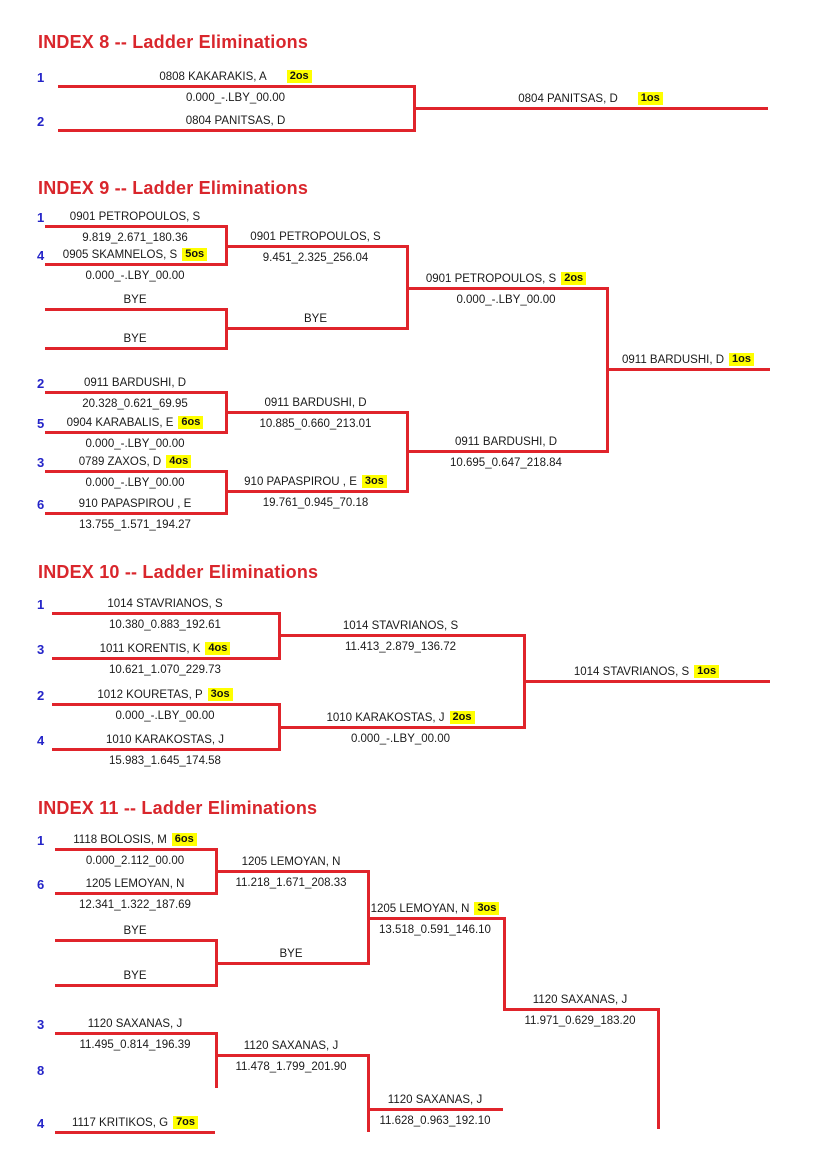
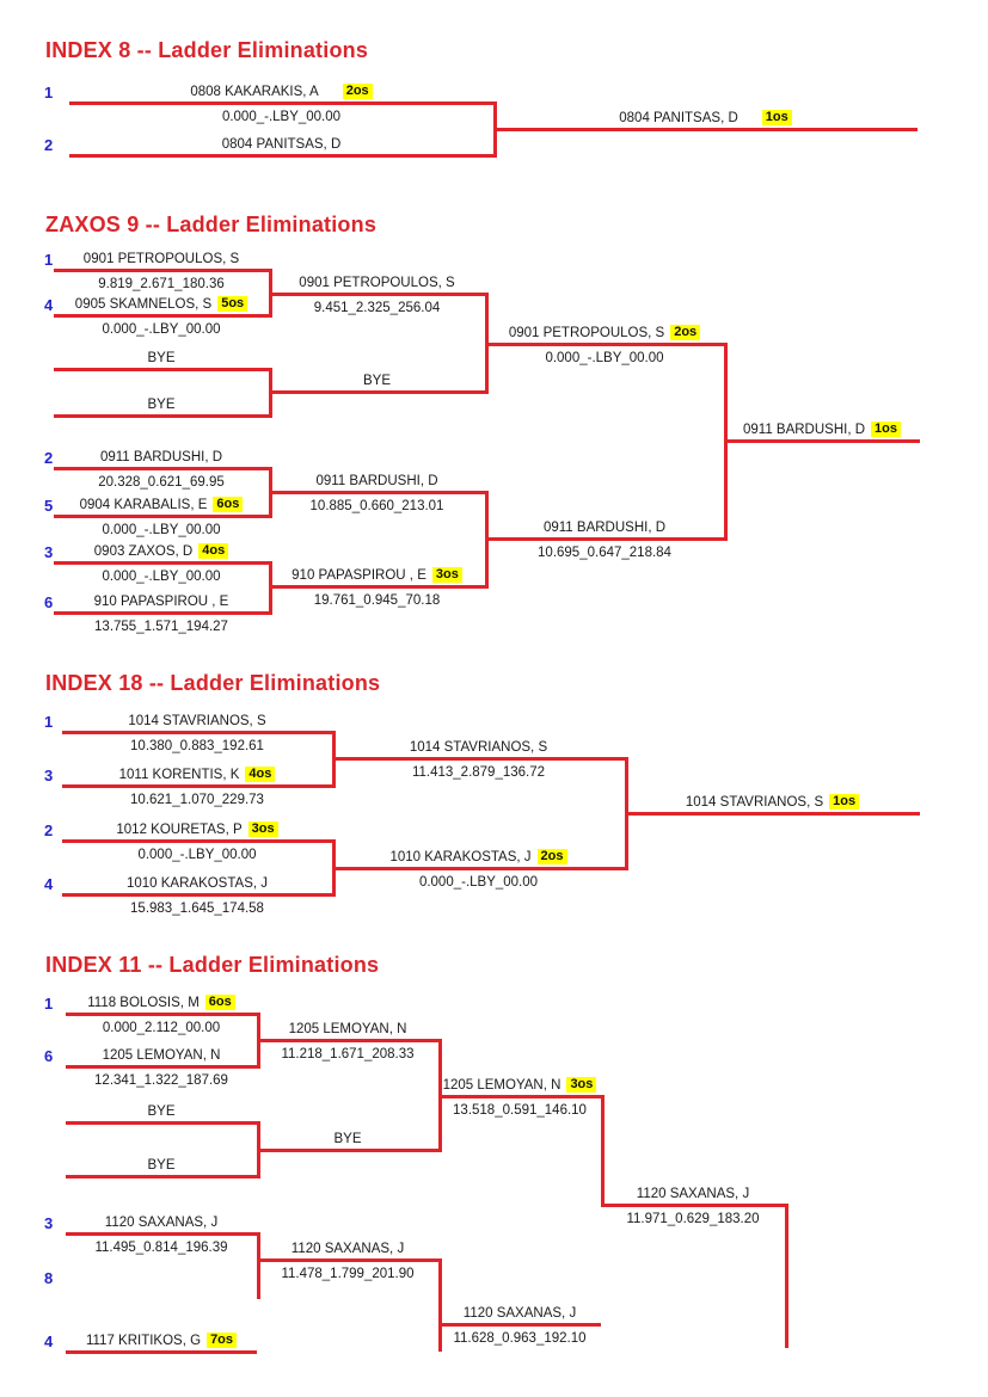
  INDEX 8 -- Ladder Eliminations
  1
  2
  0808 KAKARAKIS, A
  2os
  0.000_-.LBY_00.00
  0804 PANITSAS, D
  0804 PANITSAS, D
  1os
- INDEX 9 -- Ladder Eliminations
+ ZAXOS 9 -- Ladder Eliminations
  1
  4
  2
  5
  3
  6
  0901 PETROPOULOS, S
  9.819_2.671_180.36
  0905 SKAMNELOS, S
  5os
  0.000_-.LBY_00.00
  BYE
  BYE
  0911 BARDUSHI, D
  20.328_0.621_69.95
  0904 KARABALIS, E
  6os
  0.000_-.LBY_00.00
- 0789 ZAXOS, D
+ 0903 ZAXOS, D
  4os
  0.000_-.LBY_00.00
  910 PAPASPIROU , E
  13.755_1.571_194.27
  0901 PETROPOULOS, S
  9.451_2.325_256.04
  BYE
  0911 BARDUSHI, D
  10.885_0.660_213.01
  910 PAPASPIROU , E
  3os
  19.761_0.945_70.18
  0901 PETROPOULOS, S
  2os
  0.000_-.LBY_00.00
  0911 BARDUSHI, D
  10.695_0.647_218.84
  0911 BARDUSHI, D
  1os
- INDEX 10 -- Ladder Eliminations
+ INDEX 18 -- Ladder Eliminations
  1
  3
  2
  4
  1014 STAVRIANOS, S
  10.380_0.883_192.61
  1011 KORENTIS, K
  4os
  10.621_1.070_229.73
  1012 KOURETAS, P
  3os
  0.000_-.LBY_00.00
  1010 KARAKOSTAS, J
  15.983_1.645_174.58
  1014 STAVRIANOS, S
  11.413_2.879_136.72
  1010 KARAKOSTAS, J
  2os
  0.000_-.LBY_00.00
  1014 STAVRIANOS, S
  1os
  INDEX 11 -- Ladder Eliminations
  1
  6
  3
  8
  4
  1118 BOLOSIS, M
  6os
  0.000_2.112_00.00
  1205 LEMOYAN, N
  12.341_1.322_187.69
  BYE
  BYE
  1120 SAXANAS, J
  11.495_0.814_196.39
  1117 KRITIKOS, G
  7os
  1205 LEMOYAN, N
  11.218_1.671_208.33
  BYE
  1120 SAXANAS, J
  11.478_1.799_201.90
  1205 LEMOYAN, N
  3os
  13.518_0.591_146.10
  1120 SAXANAS, J
  11.628_0.963_192.10
  1120 SAXANAS, J
  11.971_0.629_183.20
